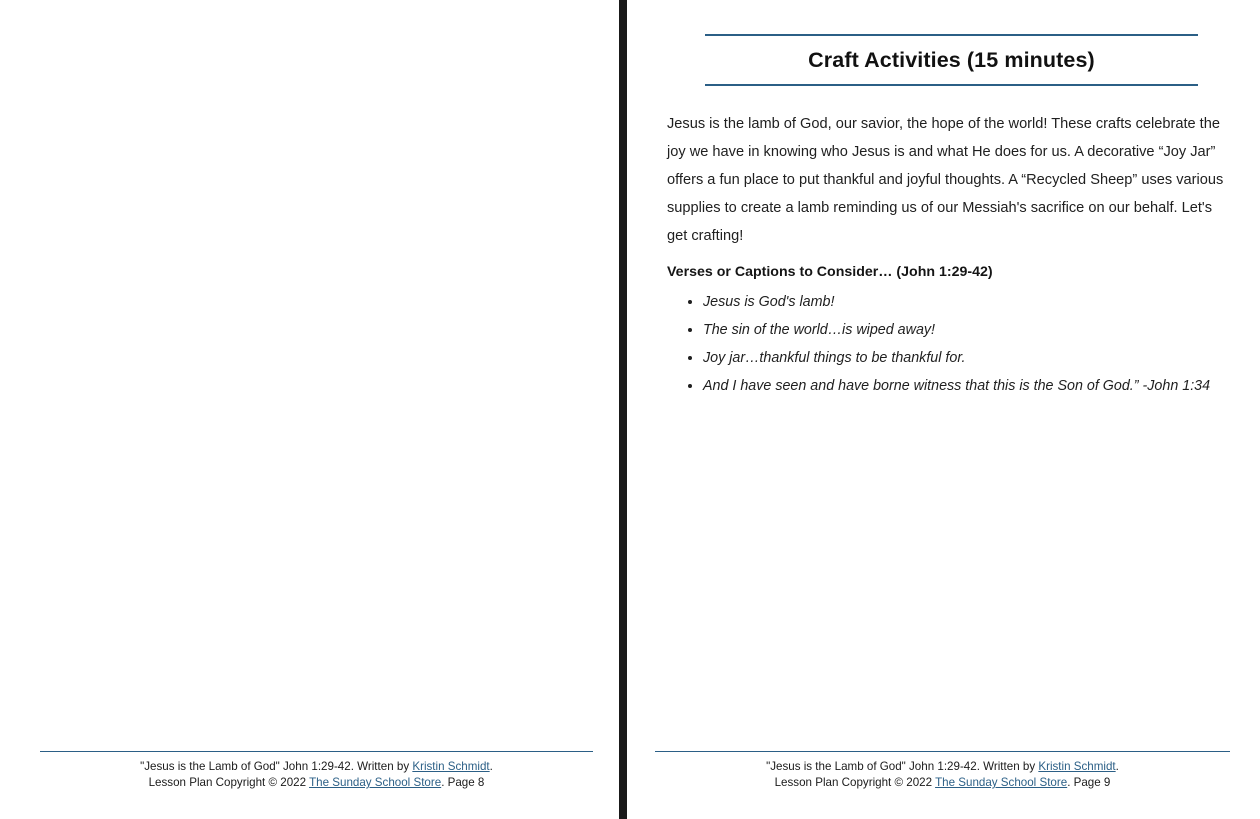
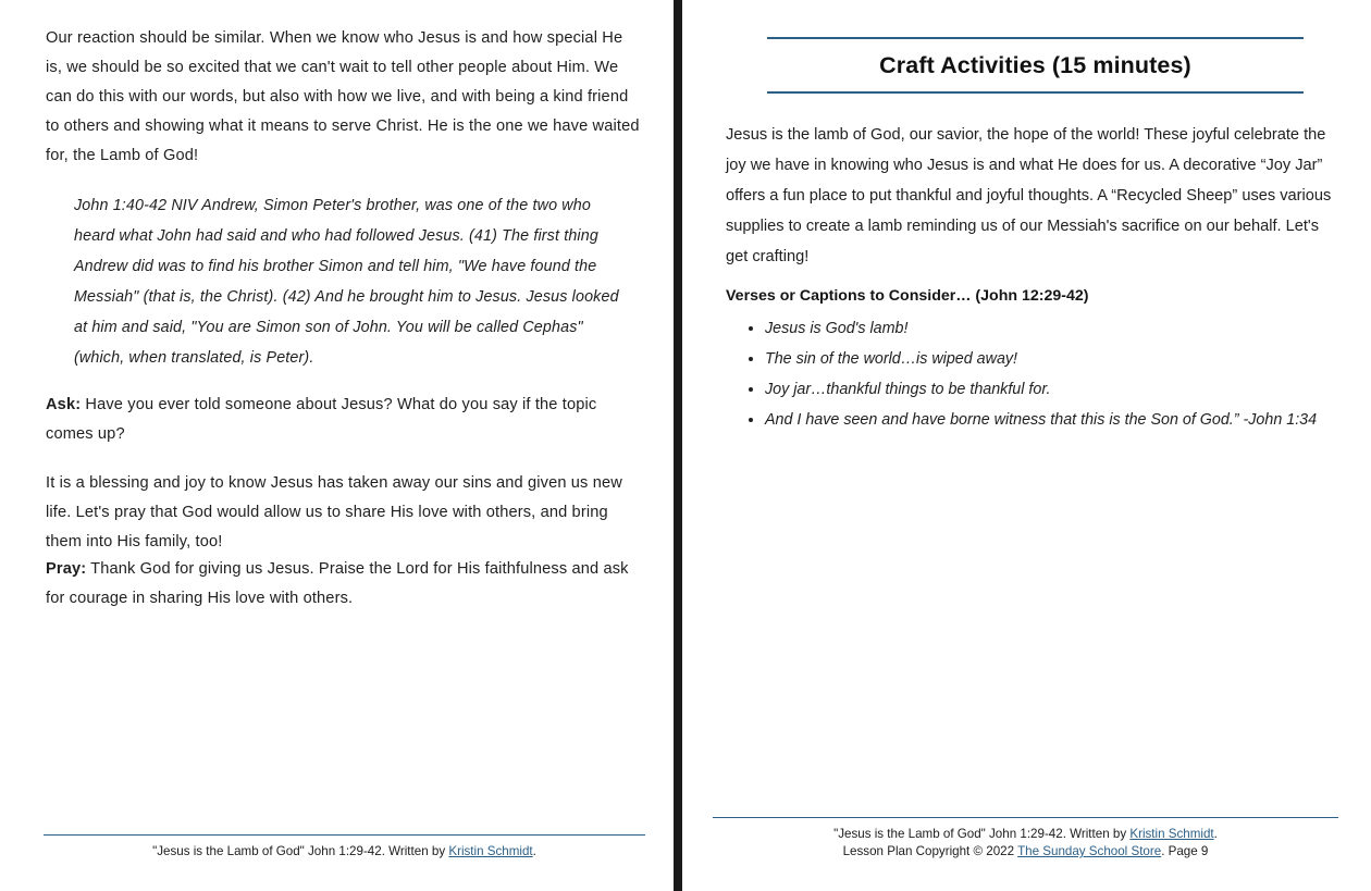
+ Our reaction should be similar. When we know who Jesus is and how special He is, we should be so excited that we can't wait to tell other people about Him. We can do this with our words, but also with how we live, and with being a kind friend to others and showing what it means to serve Christ. He is the one we have waited for, the Lamb of God!
+ John 1:40-42 NIV Andrew, Simon Peter's brother, was one of the two who heard what John had said and who had followed Jesus. (41) The first thing Andrew did was to find his brother Simon and tell him, "We have found the Messiah" (that is, the Christ). (42) And he brought him to Jesus. Jesus looked at him and said, "You are Simon son of John. You will be called Cephas" (which, when translated, is Peter).
+ Ask: Have you ever told someone about Jesus? What do you say if the topic comes up?
+ It is a blessing and joy to know Jesus has taken away our sins and given us new life. Let's pray that God would allow us to share His love with others, and bring them into His family, too!
+ Pray: Thank God for giving us Jesus. Praise the Lord for His faithfulness and ask for courage in sharing His love with others.
  "Jesus is the Lamb of God" John 1:29-42. Written by Kristin Schmidt.
- Lesson Plan Copyright © 2022 The Sunday School Store. Page 8
  Craft Activities (15 minutes)
- Jesus is the lamb of God, our savior, the hope of the world! These crafts celebrate the joy we have in knowing who Jesus is and what He does for us. A decorative “Joy Jar” offers a fun place to put thankful and joyful thoughts. A “Recycled Sheep” uses various supplies to create a lamb reminding us of our Messiah's sacrifice on our behalf. Let's get crafting!
+ Jesus is the lamb of God, our savior, the hope of the world! These joyful celebrate the joy we have in knowing who Jesus is and what He does for us. A decorative “Joy Jar” offers a fun place to put thankful and joyful thoughts. A “Recycled Sheep” uses various supplies to create a lamb reminding us of our Messiah's sacrifice on our behalf. Let's get crafting!
- Verses or Captions to Consider… (John 1:29-42)
+ Verses or Captions to Consider… (John 12:29-42)
  Jesus is God's lamb!
  The sin of the world…is wiped away!
  Joy jar…thankful things to be thankful for.
  And I have seen and have borne witness that this is the Son of God.” -John 1:34
  "Jesus is the Lamb of God" John 1:29-42. Written by Kristin Schmidt.
  Lesson Plan Copyright © 2022 The Sunday School Store. Page 9
